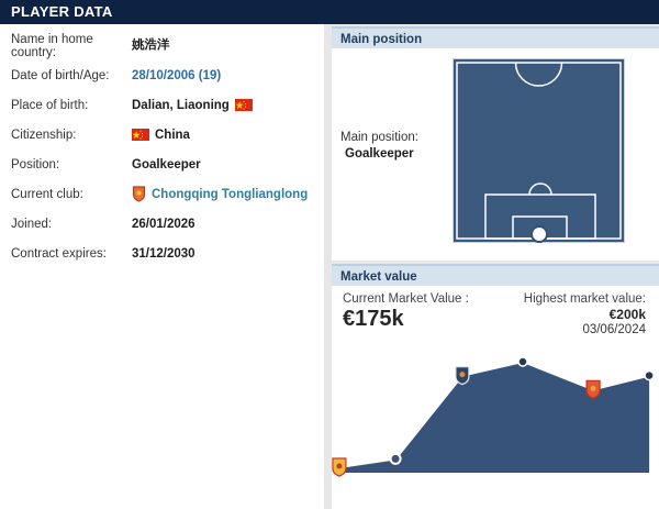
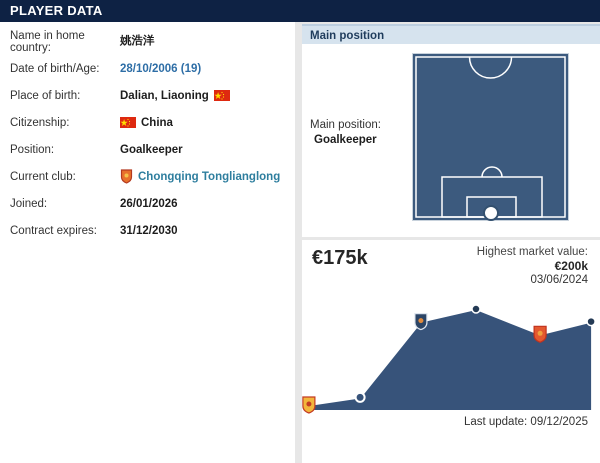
  PLAYER DATA
  Name in home country:
  姚浩洋
  Date of birth/Age:
  28/10/2006 (19)
  Place of birth:
  Dalian, Liaoning
  ★
  Citizenship:
  ★
  China
  Position:
  Goalkeeper
  Current club:
  Chongqing Tonglianglong
  Joined:
  26/01/2026
  Contract expires:
  31/12/2030
  Main position
  Main position:
  Goalkeeper
- Market value
- Current Market Value :
  €175k
  Highest market value:
  €200k
  03/06/2024
+ Last update: 09/12/2025
